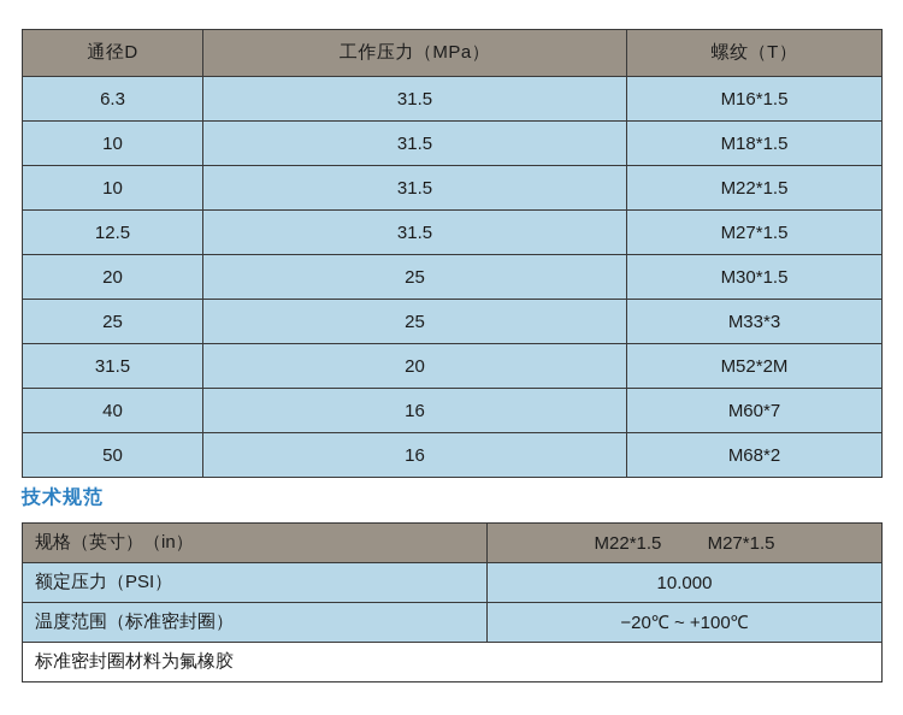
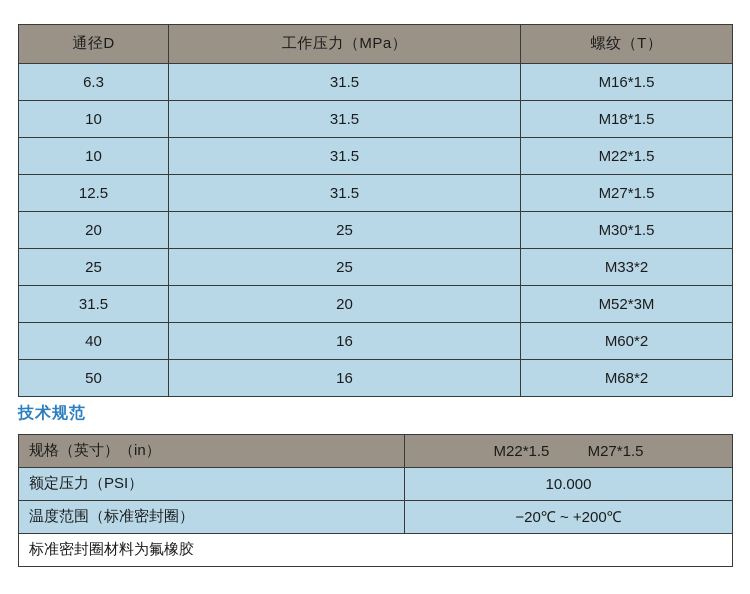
  通径D	工作压力（MPa）	螺纹（T）
  6.3	31.5	M16*1.5
  10	31.5	M18*1.5
  10	31.5	M22*1.5
  12.5	31.5	M27*1.5
  20	25	M30*1.5
- 25	25	M33*3
+ 25	25	M33*2
- 31.5	20	M52*2M
+ 31.5	20	M52*3M
- 40	16	M60*7
+ 40	16	M60*2
  50	16	M68*2
  技术规范
  规格（英寸）（in）	M22*1.5 M27*1.5
  额定压力（PSI）	10.000
- 温度范围（标准密封圈）	−20℃ ~ +100℃
+ 温度范围（标准密封圈）	−20℃ ~ +200℃
  标准密封圈材料为氟橡胶
